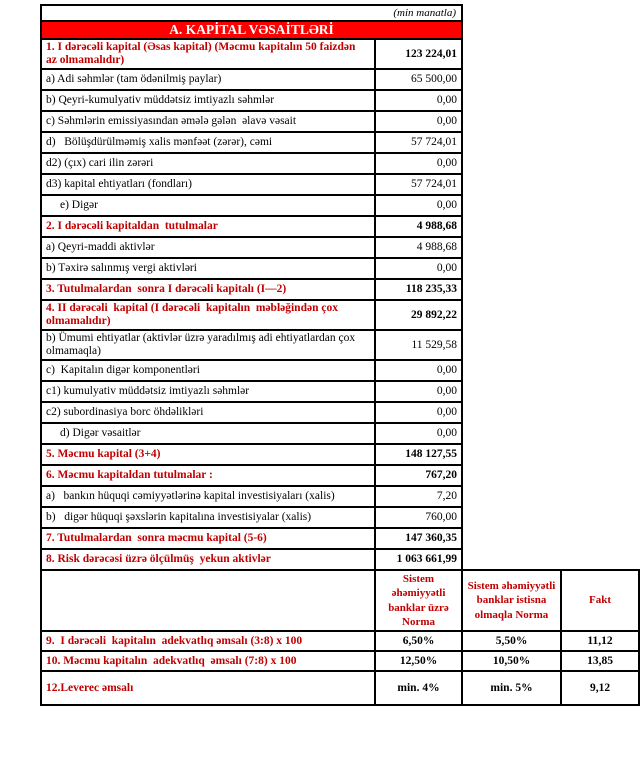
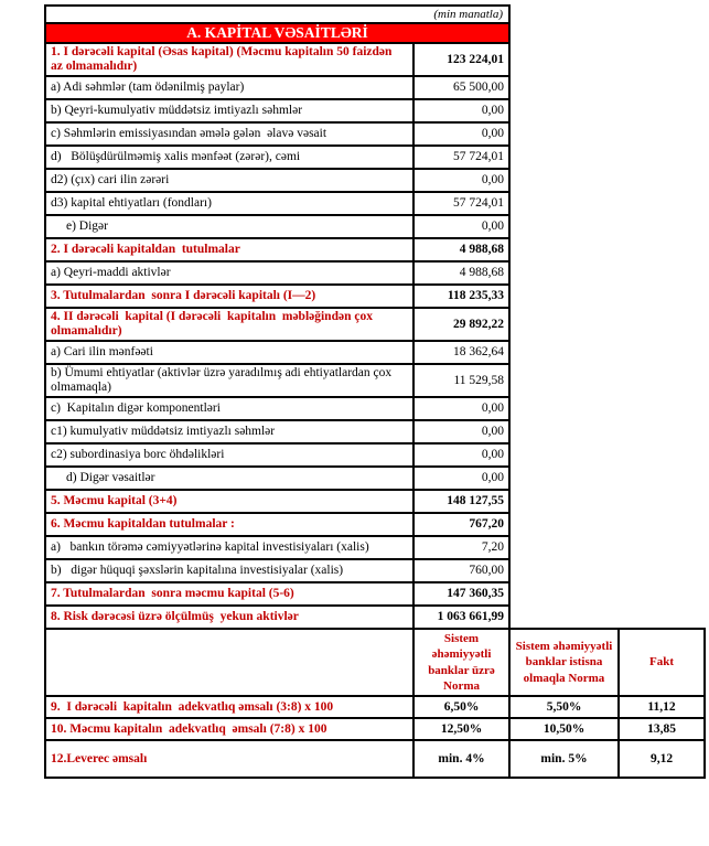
  (min manatla)
  A. KAPİTAL VƏSAİTLƏRİ
  1. I dərəcəli kapital (Əsas kapital) (Məcmu kapitalın 50 faizdən az olmamalıdır)	123 224,01
  a) Adi səhmlər (tam ödənilmiş paylar)	65 500,00
  b) Qeyri-kumulyativ müddətsiz imtiyazlı səhmlər	0,00
  c) Səhmlərin emissiyasından əmələ gələn əlavə vəsait	0,00
  d) Bölüşdürülməmiş xalis mənfəət (zərər), cəmi	57 724,01
  d2) (çıx) cari ilin zərəri	0,00
  d3) kapital ehtiyatları (fondları)	57 724,01
  e) Digər	0,00
  2. I dərəcəli kapitaldan tutulmalar	4 988,68
  a) Qeyri-maddi aktivlər	4 988,68
- b) Təxirə salınmış vergi aktivləri	0,00
  3. Tutulmalardan sonra I dərəcəli kapitalı (I—2)	118 235,33
  4. II dərəcəli kapital (I dərəcəli kapitalın məbləğindən çox olmamalıdır)	29 892,22
+ a) Cari ilin mənfəəti	18 362,64
  b) Ümumi ehtiyatlar (aktivlər üzrə yaradılmış adi ehtiyatlardan çox olmamaqla)	11 529,58
  c) Kapitalın digər komponentləri	0,00
  c1) kumulyativ müddətsiz imtiyazlı səhmlər	0,00
  c2) subordinasiya borc öhdəlikləri	0,00
  d) Digər vəsaitlər	0,00
  5. Məcmu kapital (3+4)	148 127,55
  6. Məcmu kapitaldan tutulmalar :	767,20
- a) bankın hüquqi cəmiyyətlərinə kapital investisiyaları (xalis)	7,20
+ a) bankın törəmə cəmiyyətlərinə kapital investisiyaları (xalis)	7,20
  b) digər hüquqi şəxslərin kapitalına investisiyalar (xalis)	760,00
  7. Tutulmalardan sonra məcmu kapital (5-6)	147 360,35
  8. Risk dərəcəsi üzrə ölçülmüş yekun aktivlər	1 063 661,99
  	Sistem əhəmiyyətli banklar üzrə Norma	Sistem əhəmiyyətli banklar istisna olmaqla Norma	Fakt
  9. I dərəcəli kapitalın adekvatlıq əmsalı (3:8) x 100	6,50%	5,50%	11,12
  10. Məcmu kapitalın adekvatlıq əmsalı (7:8) x 100	12,50%	10,50%	13,85
  12.Leverec əmsalı	min. 4%	min. 5%	9,12
